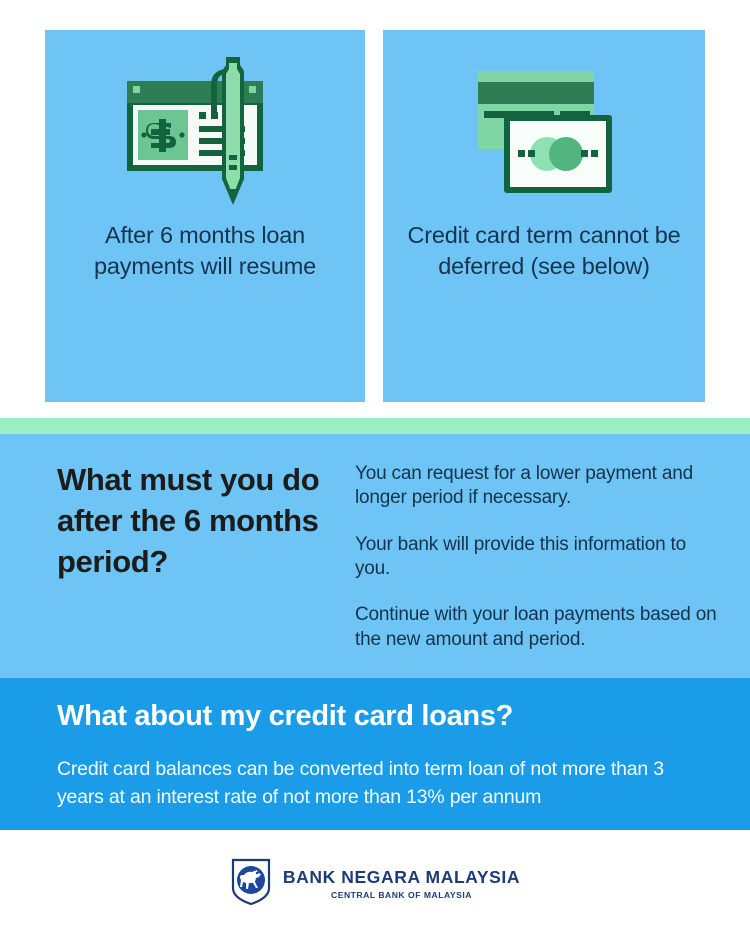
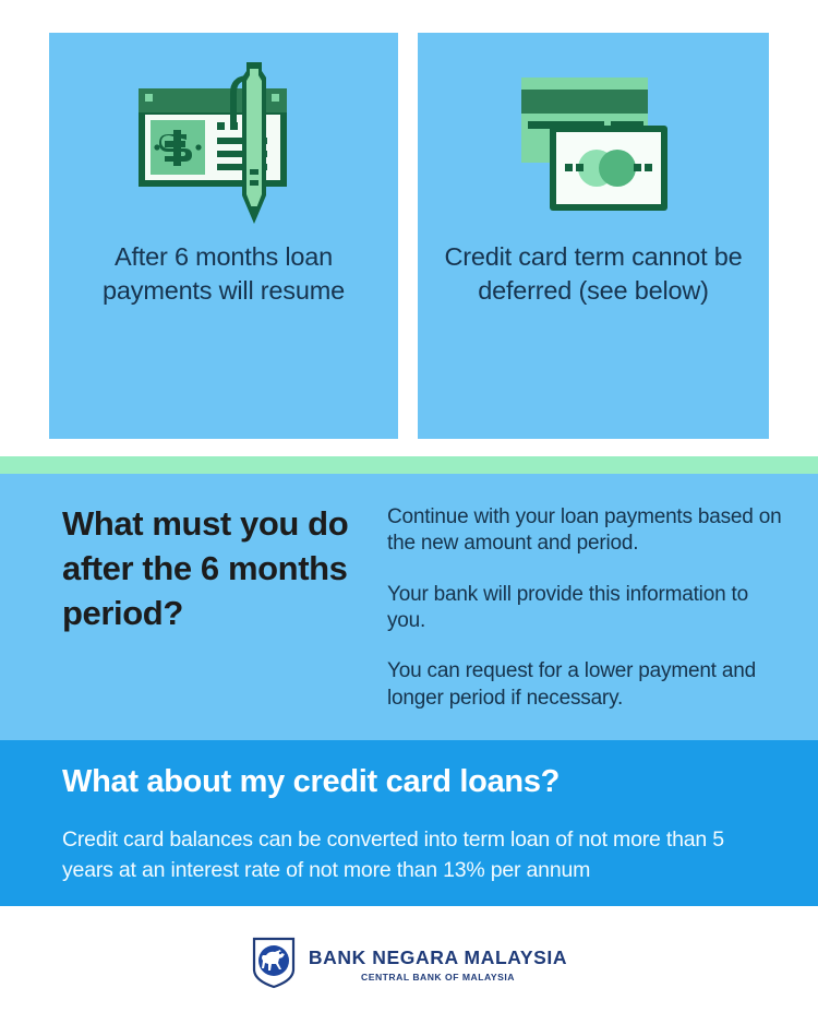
  After 6 months loan payments will resume
  Credit card term cannot be deferred (see below)
  What must you do after the 6 months period?
- You can request for a lower payment and longer period if necessary.
+ Continue with your loan payments based on the new amount and period.
  Your bank will provide this information to you.
- Continue with your loan payments based on the new amount and period.
+ You can request for a lower payment and longer period if necessary.
  What about my credit card loans?
- Credit card balances can be converted into term loan of not more than 3 years at an interest rate of not more than 13% per annum
+ Credit card balances can be converted into term loan of not more than 5 years at an interest rate of not more than 13% per annum
  BANK NEGARA MALAYSIA
  CENTRAL BANK OF MALAYSIA
